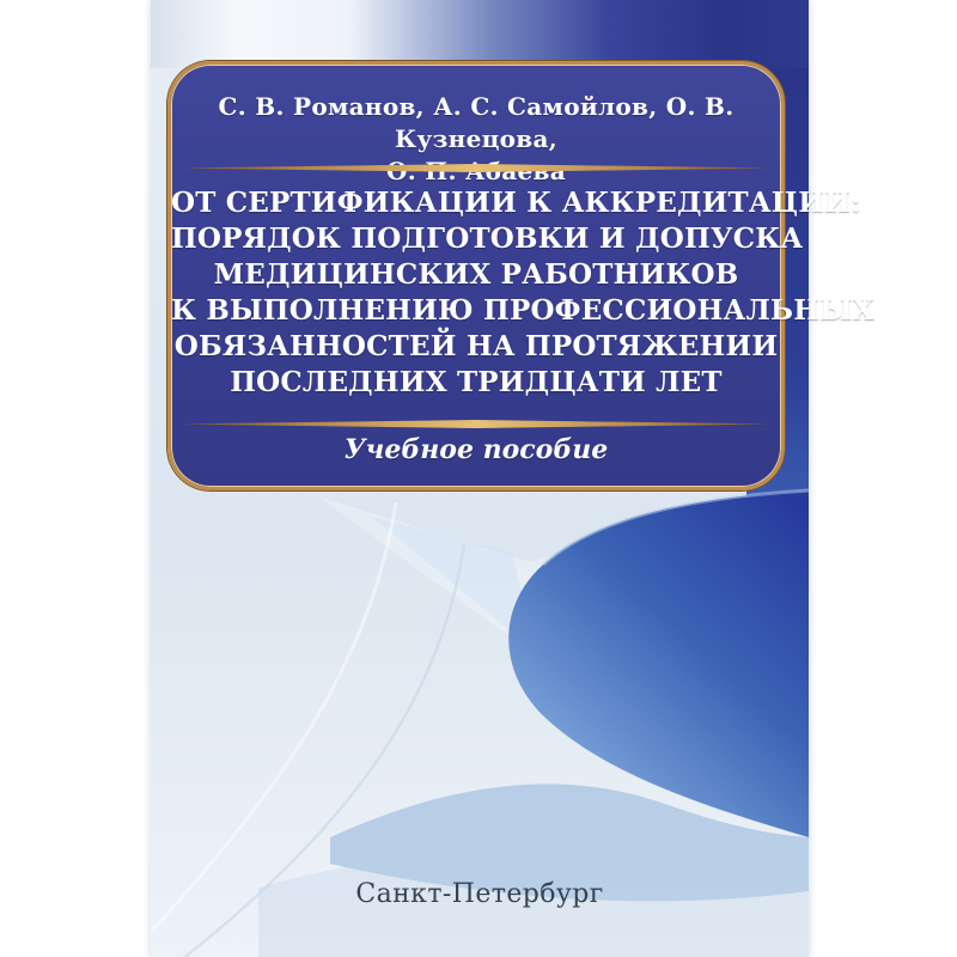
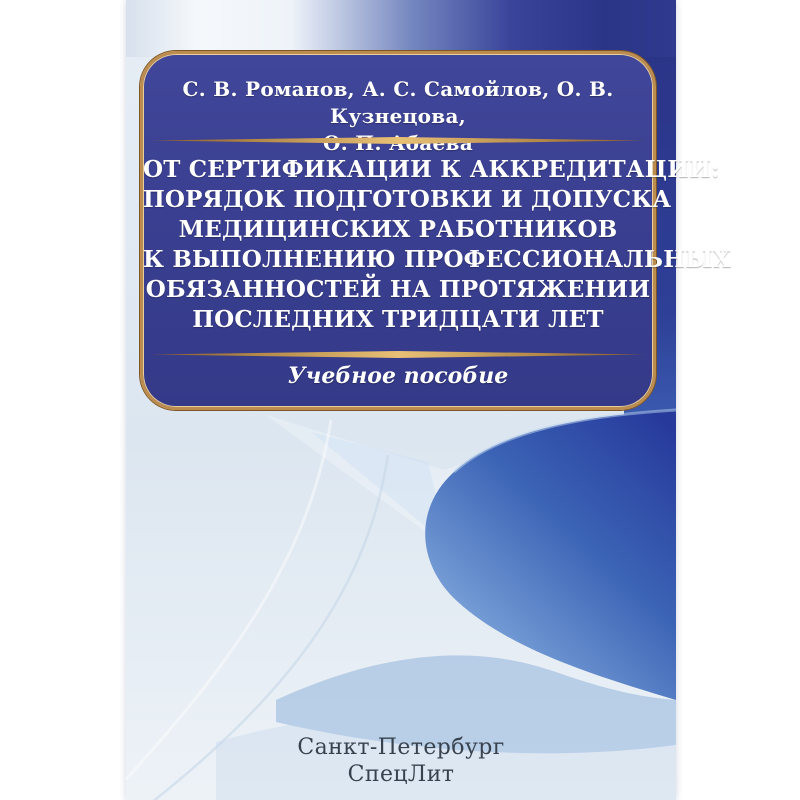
  С. В. Романов, А. С. Самойлов, О. В. Кузнецова,
  ОТ СЕРТИФИКАЦИИ К АККРЕДИТАЦИИ:
  ПОРЯДОК ПОДГОТОВКИ И ДОПУСКА
  МЕДИЦИНСКИХ РАБОТНИКОВ
  К ВЫПОЛНЕНИЮ ПРОФЕССИОНАЛЬНЫХ
  ОБЯЗАННОСТЕЙ НА ПРОТЯЖЕНИИ
  ПОСЛЕДНИХ ТРИДЦАТИ ЛЕТ
  Учебное пособие
  Санкт-Петербург
+ СпецЛит
